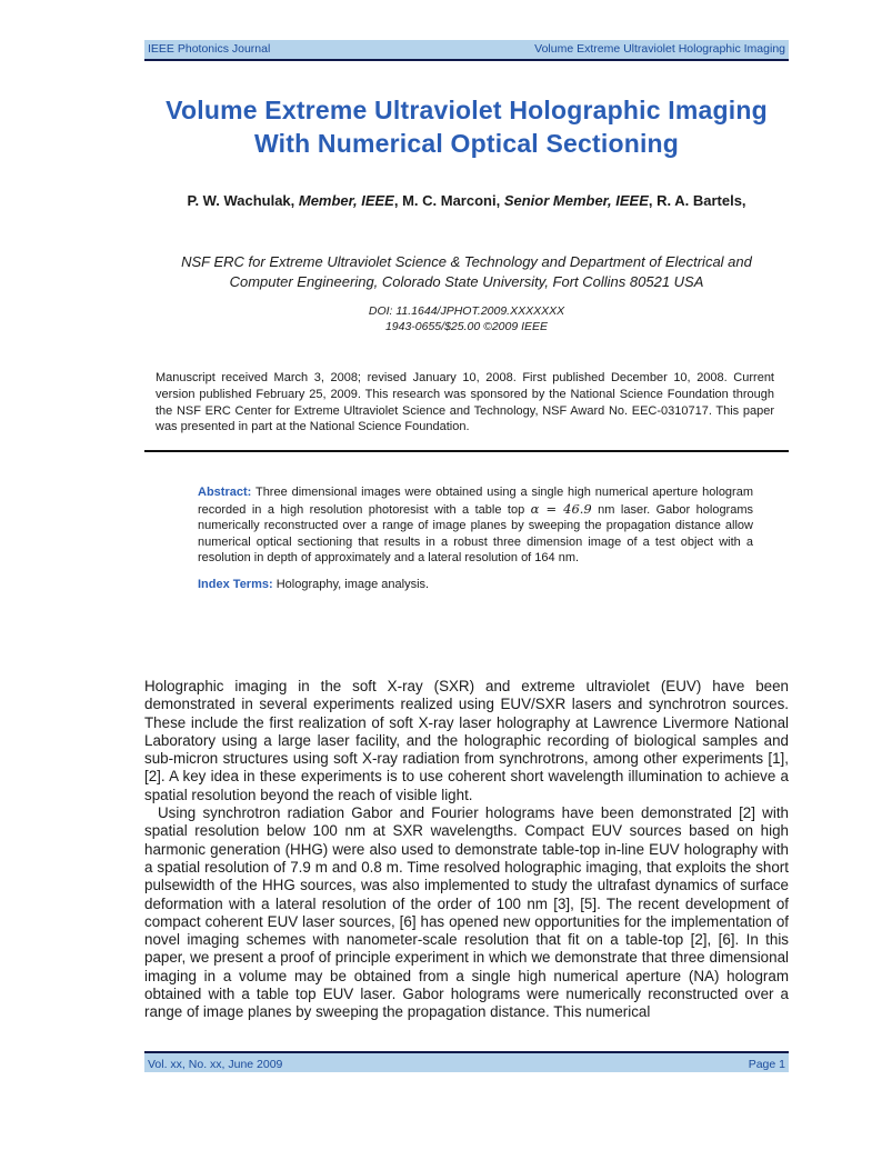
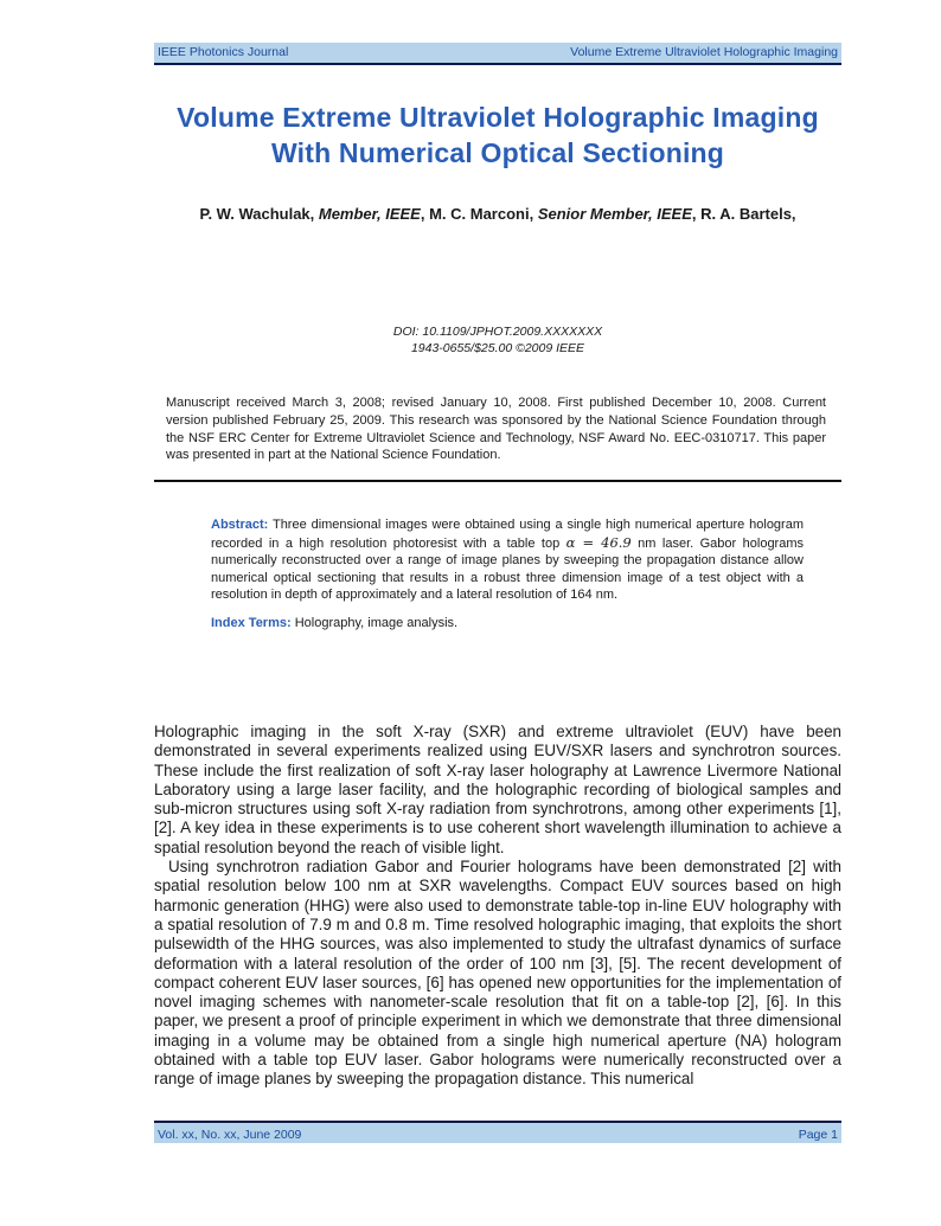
  IEEE Photonics Journal
  Volume Extreme Ultraviolet Holographic Imaging
  Volume Extreme Ultraviolet Holographic Imaging
  With Numerical Optical Sectioning
  P. W. Wachulak, Member, IEEE, M. C. Marconi, Senior Member, IEEE, R. A. Bartels,
- NSF ERC for Extreme Ultraviolet Science & Technology and Department of Electrical and Computer Engineering, Colorado State University, Fort Collins 80521 USA
- DOI: 11.1644/JPHOT.2009.XXXXXXX
+ DOI: 10.1109/JPHOT.2009.XXXXXXX
  1943-0655/$25.00 ©2009 IEEE
  Manuscript received March 3, 2008; revised January 10, 2008. First published December 10, 2008. Current version published February 25, 2009. This research was sponsored by the National Science Foundation through the NSF ERC Center for Extreme Ultraviolet Science and Technology, NSF Award No. EEC-0310717. This paper was presented in part at the National Science Foundation.
  Abstract: Three dimensional images were obtained using a single high numerical aperture hologram recorded in a high resolution photoresist with a table top α = 46.9 nm laser. Gabor holograms numerically reconstructed over a range of image planes by sweeping the propagation distance allow numerical optical sectioning that results in a robust three dimension image of a test object with a resolution in depth of approximately and a lateral resolution of 164 nm.
  Index Terms: Holography, image analysis.
  Holographic imaging in the soft X-ray (SXR) and extreme ultraviolet (EUV) have been demonstrated in several experiments realized using EUV/SXR lasers and synchrotron sources. These include the first realization of soft X-ray laser holography at Lawrence Livermore National Laboratory using a large laser facility, and the holographic recording of biological samples and sub-micron structures using soft X-ray radiation from synchrotrons, among other experiments [1], [2]. A key idea in these experiments is to use coherent short wavelength illumination to achieve a spatial resolution beyond the reach of visible light.
  Using synchrotron radiation Gabor and Fourier holograms have been demonstrated [2] with spatial resolution below 100 nm at SXR wavelengths. Compact EUV sources based on high harmonic generation (HHG) were also used to demonstrate table-top in-line EUV holography with a spatial resolution of 7.9 m and 0.8 m. Time resolved holographic imaging, that exploits the short pulsewidth of the HHG sources, was also implemented to study the ultrafast dynamics of surface deformation with a lateral resolution of the order of 100 nm [3], [5]. The recent development of compact coherent EUV laser sources, [6] has opened new opportunities for the implementation of novel imaging schemes with nanometer-scale resolution that fit on a table-top [2], [6]. In this paper, we present a proof of principle experiment in which we demonstrate that three dimensional imaging in a volume may be obtained from a single high numerical aperture (NA) hologram obtained with a table top EUV laser. Gabor holograms were numerically reconstructed over a range of image planes by sweeping the propagation distance. This numerical
  Vol. xx, No. xx, June 2009
  Page 1
